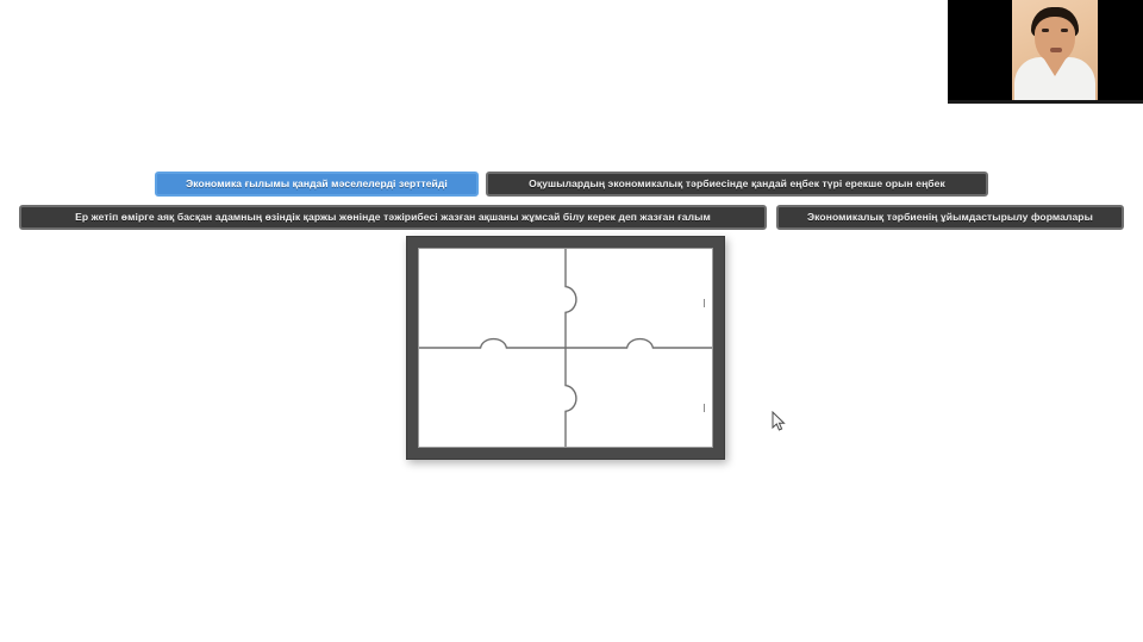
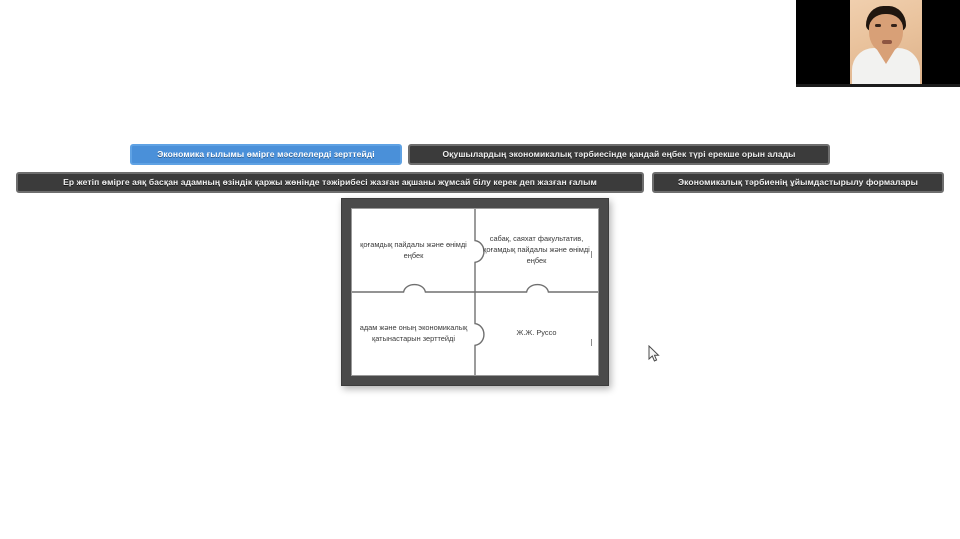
- Экономика ғылымы қандай мәселелерді зерттейді
+ Экономика ғылымы өмірге мәселелерді зерттейді
- Оқушылардың экономикалық тәрбиесінде қандай еңбек түрі ерекше орын еңбек
+ Оқушылардың экономикалық тәрбиесінде қандай еңбек түрі ерекше орын алады
  Ер жетіп өмірге аяқ басқан адамның өзіндік қаржы жөнінде тәжірибесі жазған ақшаны жұмсай білу керек деп жазған ғалым
  Экономикалық тәрбиенің ұйымдастырылу формалары
+ қоғамдық пайдалы және өнімді еңбек
+ сабақ, саяхат факультатив, қоғамдық пайдалы және өнімді еңбек
+ адам және оның экономикалық қатынастарын зерттейді
+ Ж.Ж. Руссо
